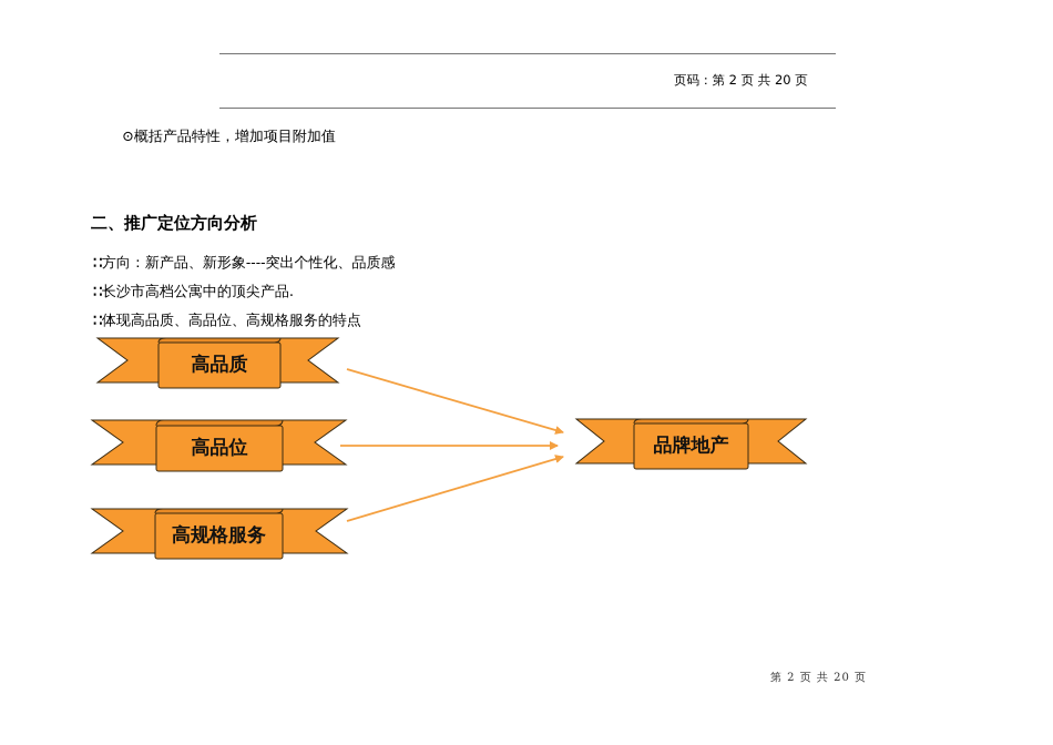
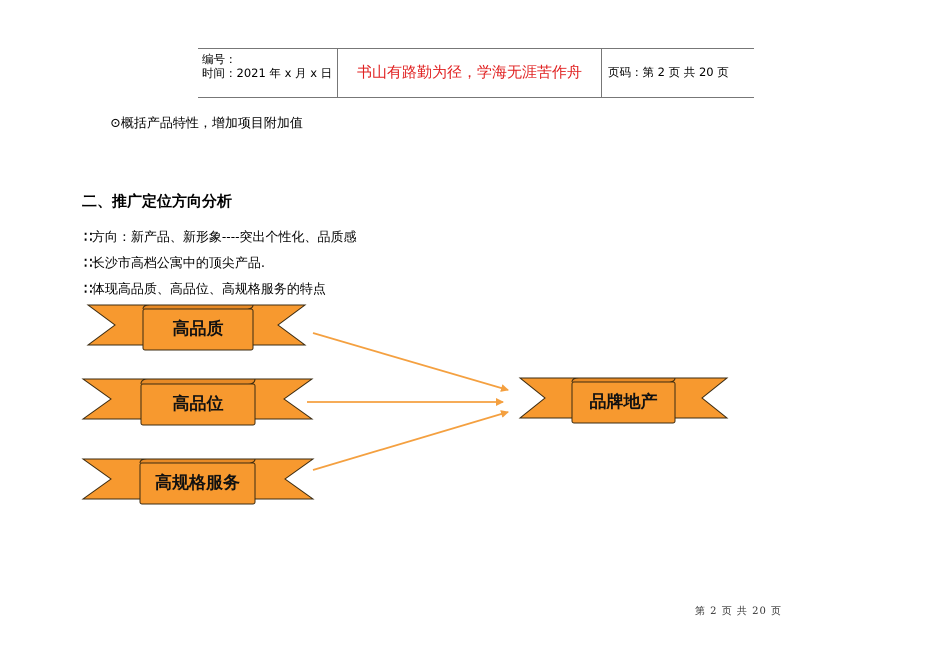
+ 编号：
+ 时间：2021 年 x 月 x 日
+ 书山有路勤为径，学海无涯苦作舟
  页码：第 2 页 共 20 页
  ⊙概括产品特性，增加项目附加值
  二、推广定位方向分析
  ∷方向：新产品、新形象----突出个性化、品质感
  ∷长沙市高档公寓中的顶尖产品.
  ∷体现高品质、高品位、高规格服务的特点
  高品质
  高品位
  高规格服务
  品牌地产
  第 2 页 共 20 页
